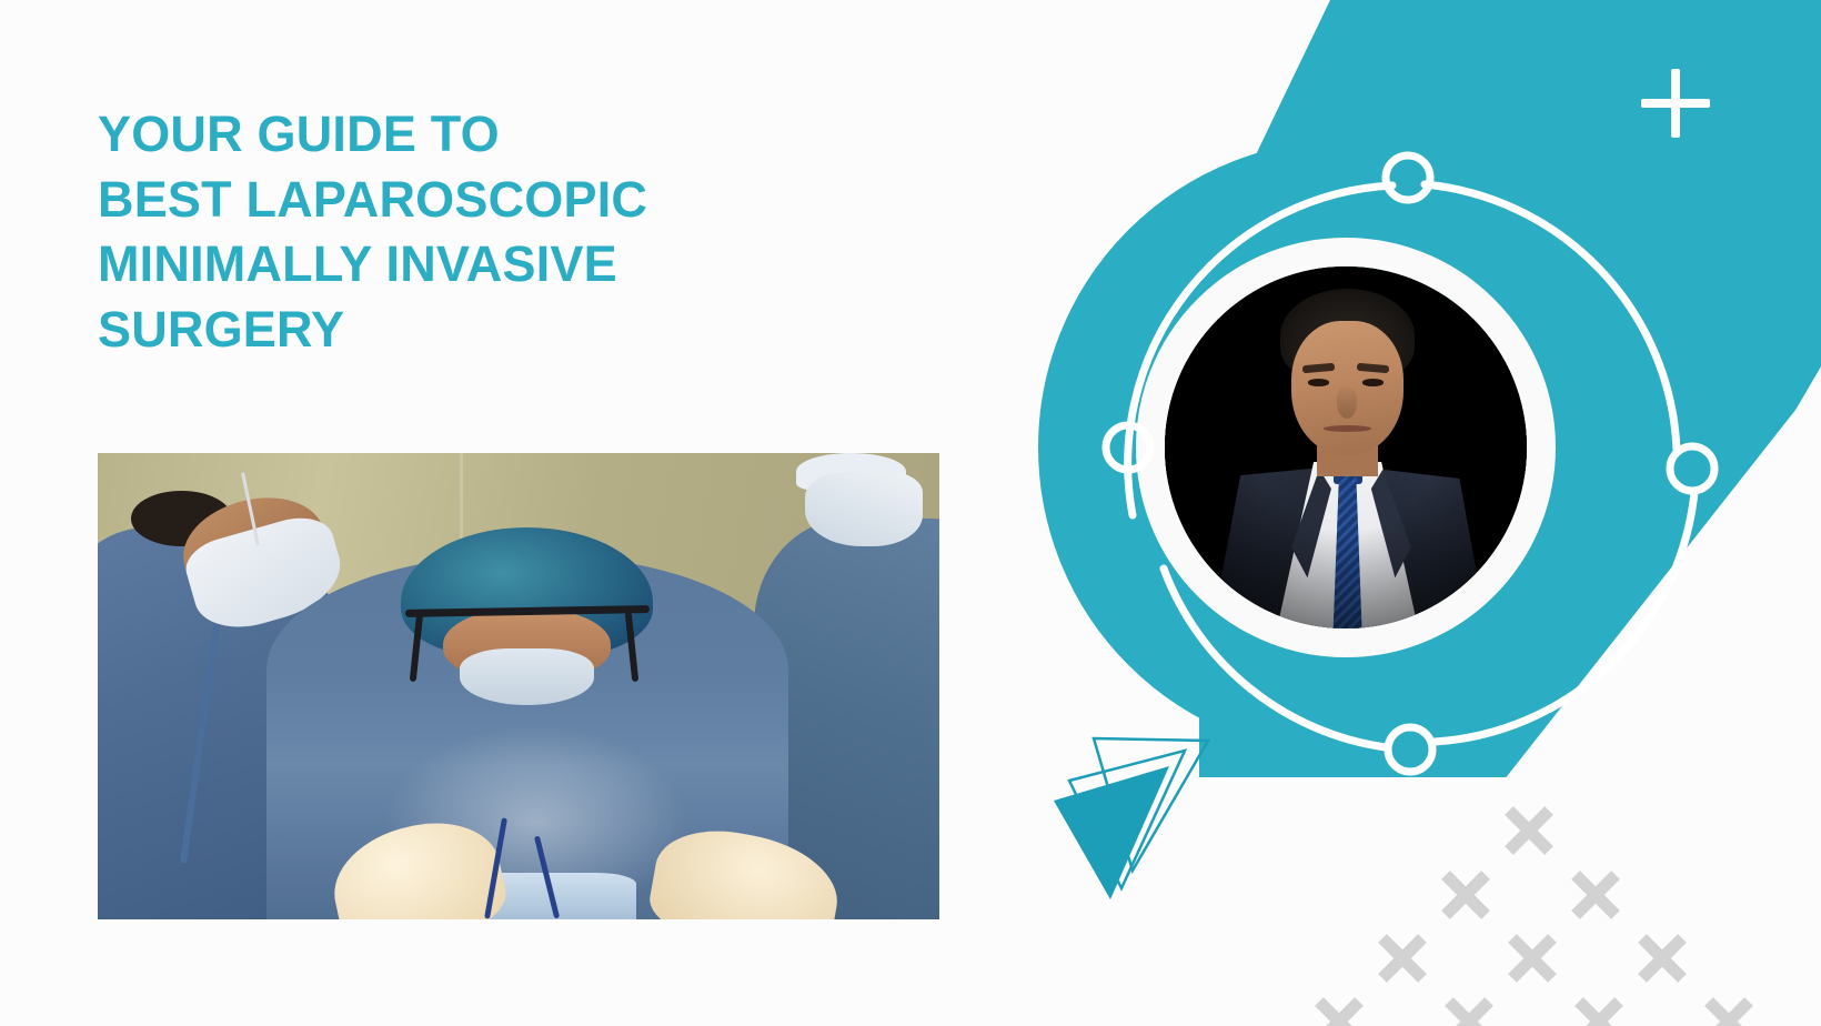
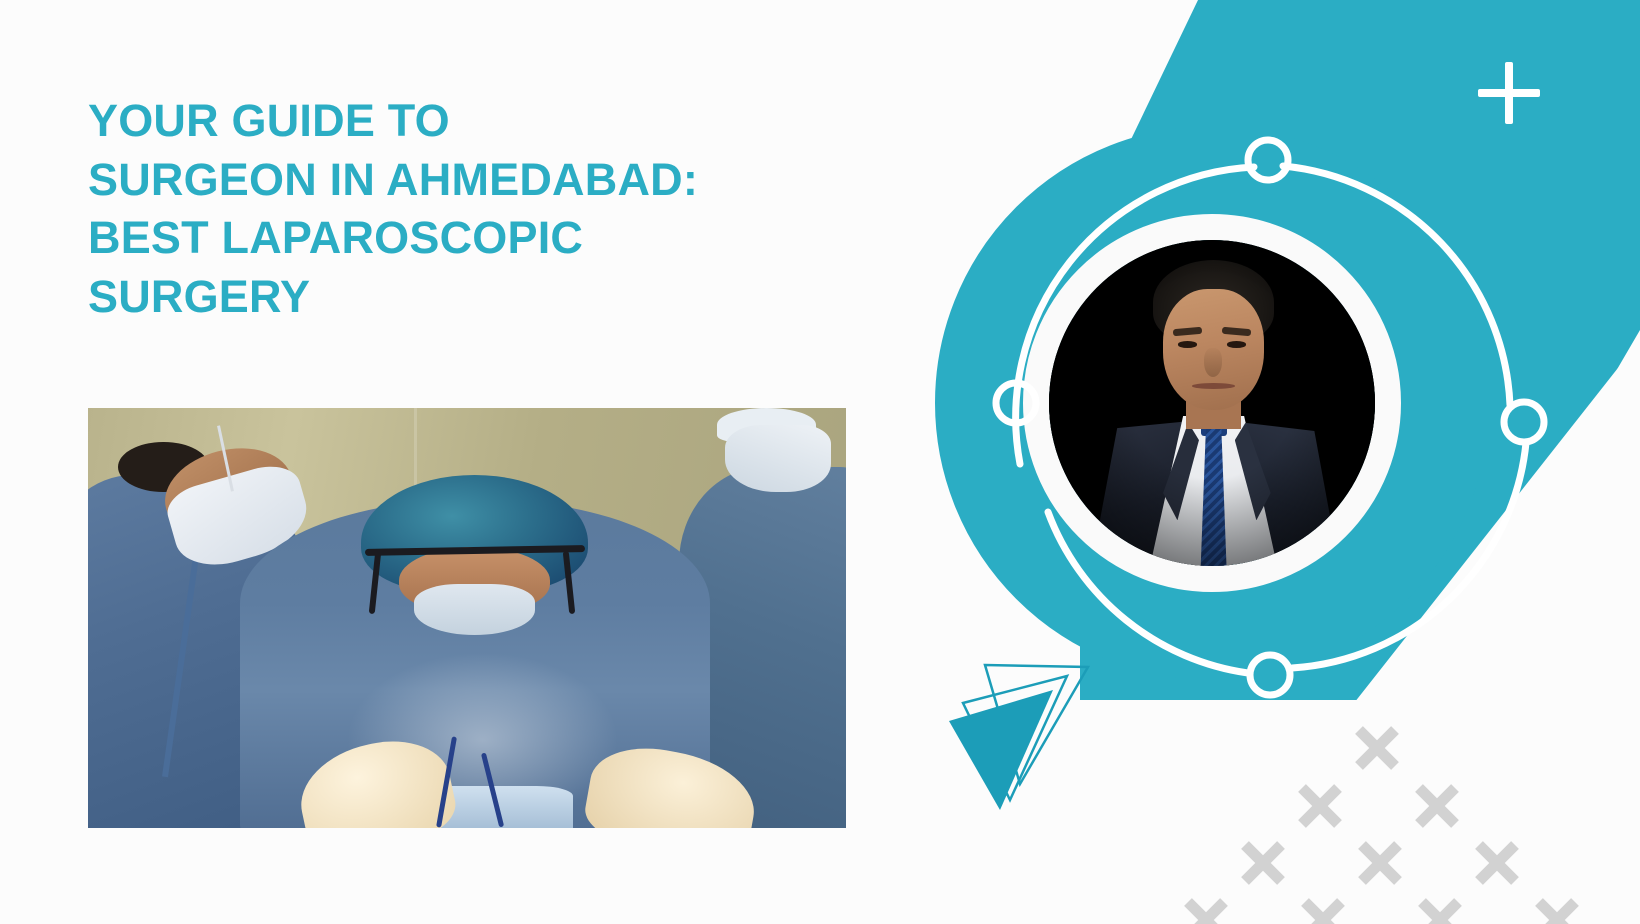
  YOUR GUIDE TO
+ SURGEON IN AHMEDABAD:
  BEST LAPAROSCOPIC
- MINIMALLY INVASIVE
  SURGERY
